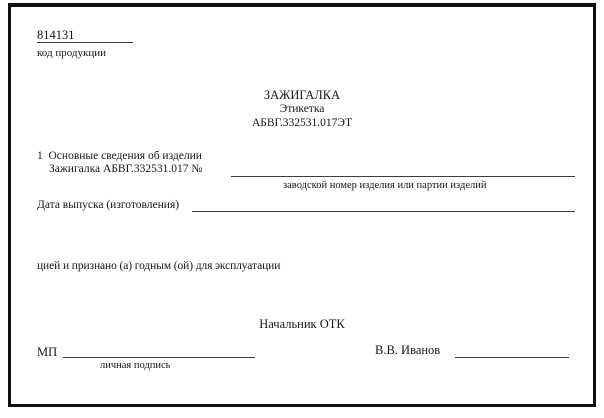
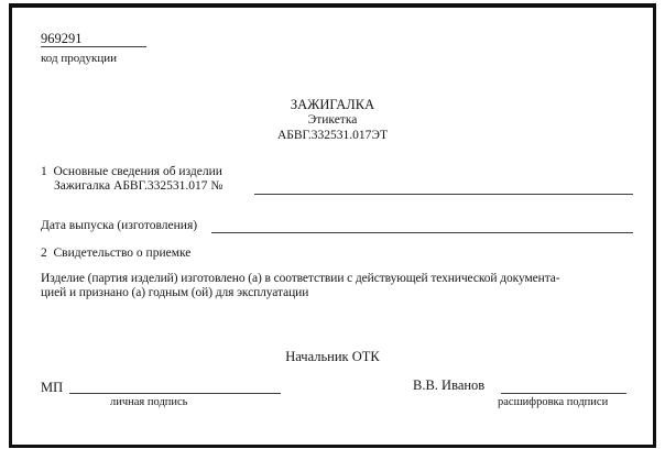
- 814131
+ 969291
  код продукции
  ЗАЖИГАЛКА
  Этикетка
  АБВГ.332531.017ЭТ
  1 Основные сведения об изделии
  Зажигалка АБВГ.332531.017 №
- заводской номер изделия или партии изделий
  Дата выпуска (изготовления)
+ 2 Свидетельство о приемке
+ Изделие (партия изделий) изготовлено (а) в соответствии с действующей технической документа-
  цией и признано (а) годным (ой) для эксплуатации
  Начальник ОТК
  МП
  личная подпись
  В.В. Иванов
+ расшифровка подписи
